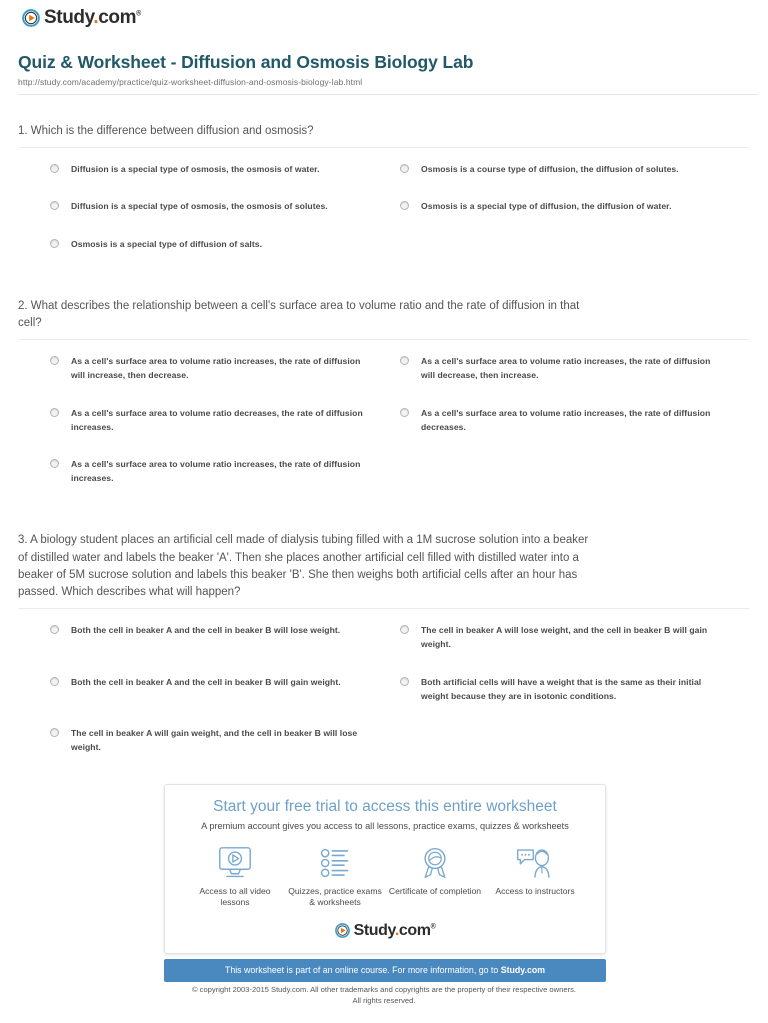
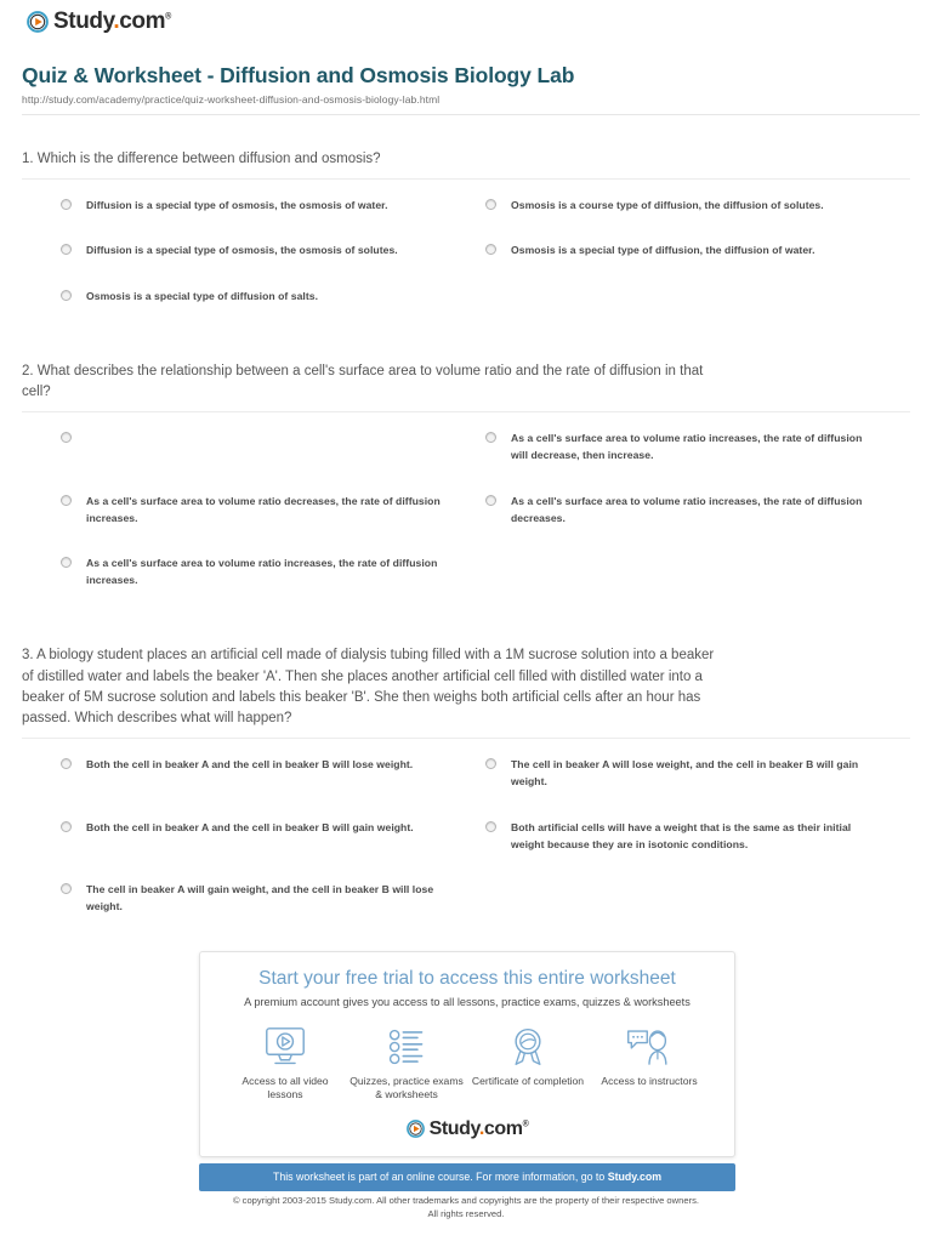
  Study.com
  Quiz & Worksheet - Diffusion and Osmosis Biology Lab
  http://study.com/academy/practice/quiz-worksheet-diffusion-and-osmosis-biology-lab.html
  1. Which is the difference between diffusion and osmosis?
  Diffusion is a special type of osmosis, the osmosis of water.
  Osmosis is a course type of diffusion, the diffusion of solutes.
  Diffusion is a special type of osmosis, the osmosis of solutes.
  Osmosis is a special type of diffusion, the diffusion of water.
  Osmosis is a special type of diffusion of salts.
  2. What describes the relationship between a cell's surface area to volume ratio and the rate of diffusion in that cell?
- As a cell's surface area to volume ratio increases, the rate of diffusion will increase, then decrease.
  As a cell's surface area to volume ratio increases, the rate of diffusion will decrease, then increase.
  As a cell's surface area to volume ratio decreases, the rate of diffusion increases.
  As a cell's surface area to volume ratio increases, the rate of diffusion decreases.
  As a cell's surface area to volume ratio increases, the rate of diffusion increases.
  3. A biology student places an artificial cell made of dialysis tubing filled with a 1M sucrose solution into a beaker of distilled water and labels the beaker 'A'. Then she places another artificial cell filled with distilled water into a beaker of 5M sucrose solution and labels this beaker 'B'. She then weighs both artificial cells after an hour has passed. Which describes what will happen?
  Both the cell in beaker A and the cell in beaker B will lose weight.
  The cell in beaker A will lose weight, and the cell in beaker B will gain weight.
  Both the cell in beaker A and the cell in beaker B will gain weight.
  Both artificial cells will have a weight that is the same as their initial weight because they are in isotonic conditions.
  The cell in beaker A will gain weight, and the cell in beaker B will lose weight.
  Start your free trial to access this entire worksheet
  A premium account gives you access to all lessons, practice exams, quizzes & worksheets
  Access to all video lessons
  Quizzes, practice exams & worksheets
  Certificate of completion
  Access to instructors
  Study.com
  This worksheet is part of an online course. For more information, go to Study.com
  © copyright 2003-2015 Study.com. All other trademarks and copyrights are the property of their respective owners.
  All rights reserved.
